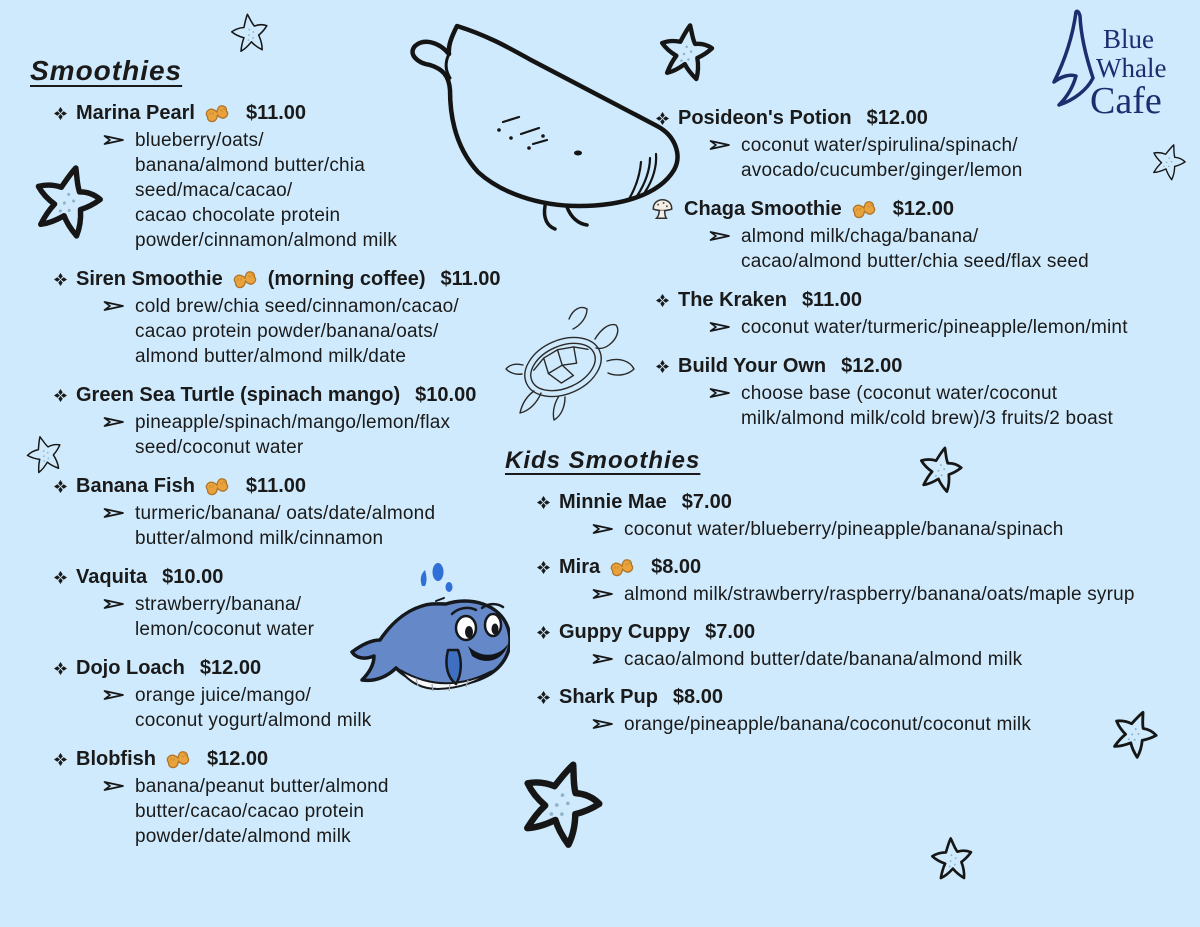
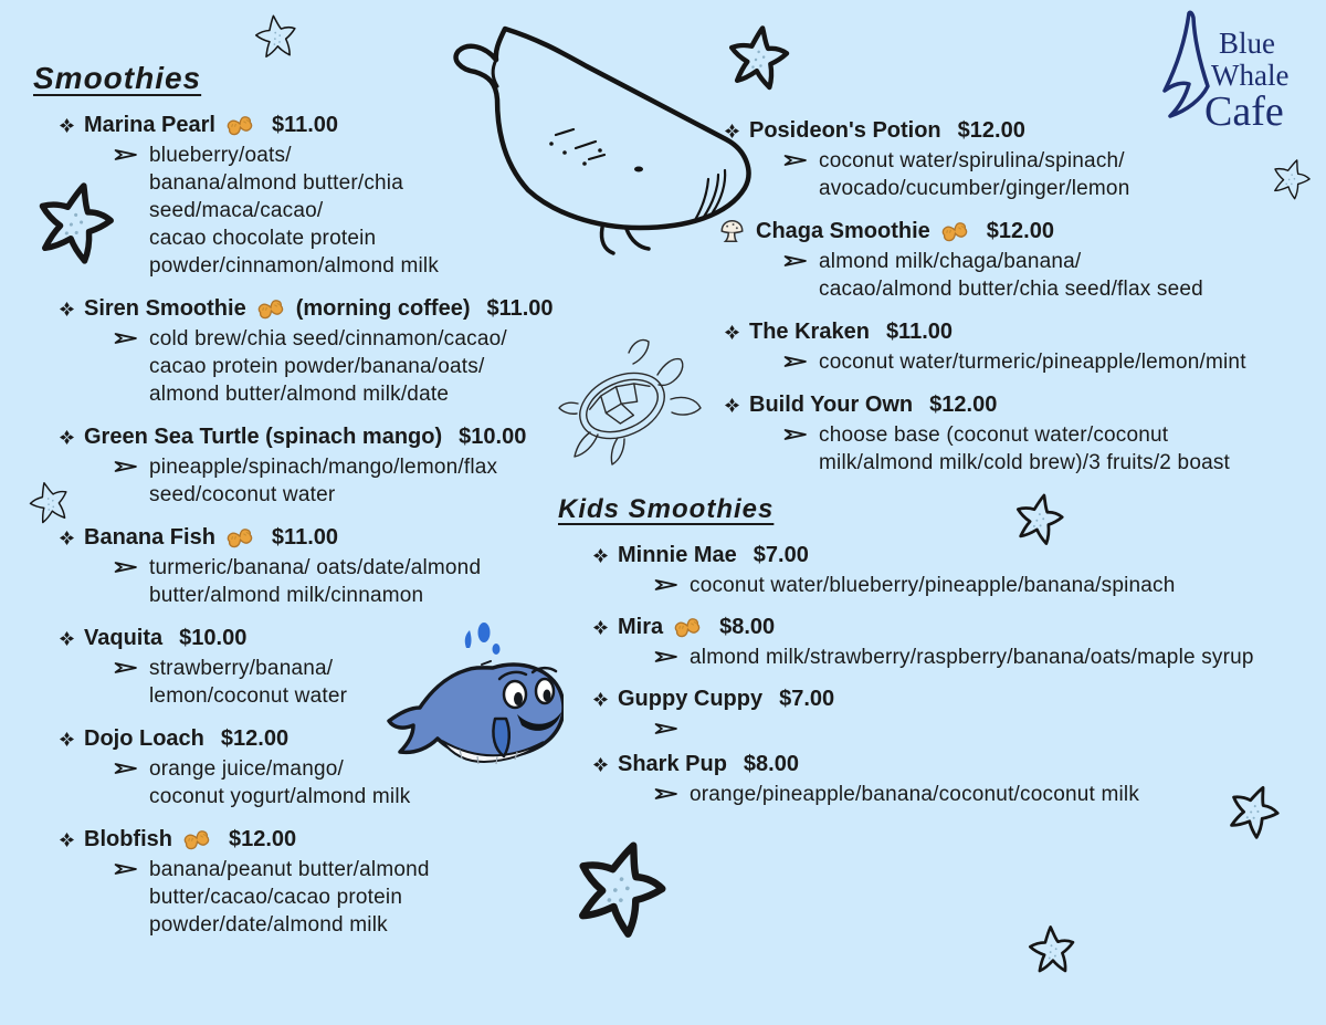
  Smoothies
  Marina Pearl
  $11.00
  blueberry/oats/
  banana/almond butter/chia
  seed/maca/cacao/
  cacao chocolate protein
  powder/cinnamon/almond milk
  Siren Smoothie
  (morning coffee)
  $11.00
  cold brew/chia seed/cinnamon/cacao/
  cacao protein powder/banana/oats/
  almond butter/almond milk/date
  Green Sea Turtle (spinach mango)
  $10.00
  pineapple/spinach/mango/lemon/flax
  seed/coconut water
  Banana Fish
  $11.00
  turmeric/banana/ oats/date/almond
  butter/almond milk/cinnamon
  Vaquita
  $10.00
  strawberry/banana/
  lemon/coconut water
  Dojo Loach
  $12.00
  orange juice/mango/
  coconut yogurt/almond milk
  Blobfish
  $12.00
  banana/peanut butter/almond
  butter/cacao/cacao protein
  powder/date/almond milk
  Posideon's Potion
  $12.00
  coconut water/spirulina/spinach/
  avocado/cucumber/ginger/lemon
  Chaga Smoothie
  $12.00
  almond milk/chaga/banana/
  cacao/almond butter/chia seed/flax seed
  The Kraken
  $11.00
  coconut water/turmeric/pineapple/lemon/mint
  Build Your Own
  $12.00
  choose base (coconut water/coconut
  milk/almond milk/cold brew)/3 fruits/2 boast
  Kids Smoothies
  Minnie Mae
  $7.00
  coconut water/blueberry/pineapple/banana/spinach
  Mira
  $8.00
  almond milk/strawberry/raspberry/banana/oats/maple syrup
  Guppy Cuppy
  $7.00
- cacao/almond butter/date/banana/almond milk
  Shark Pup
  $8.00
  orange/pineapple/banana/coconut/coconut milk
  Blue
  Whale
  Cafe
